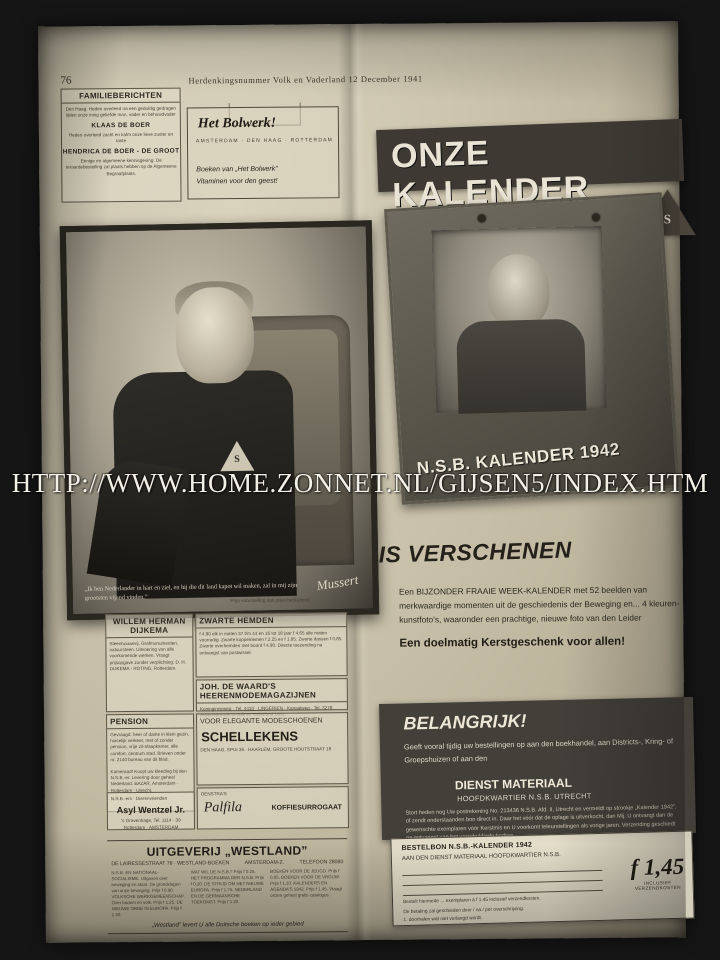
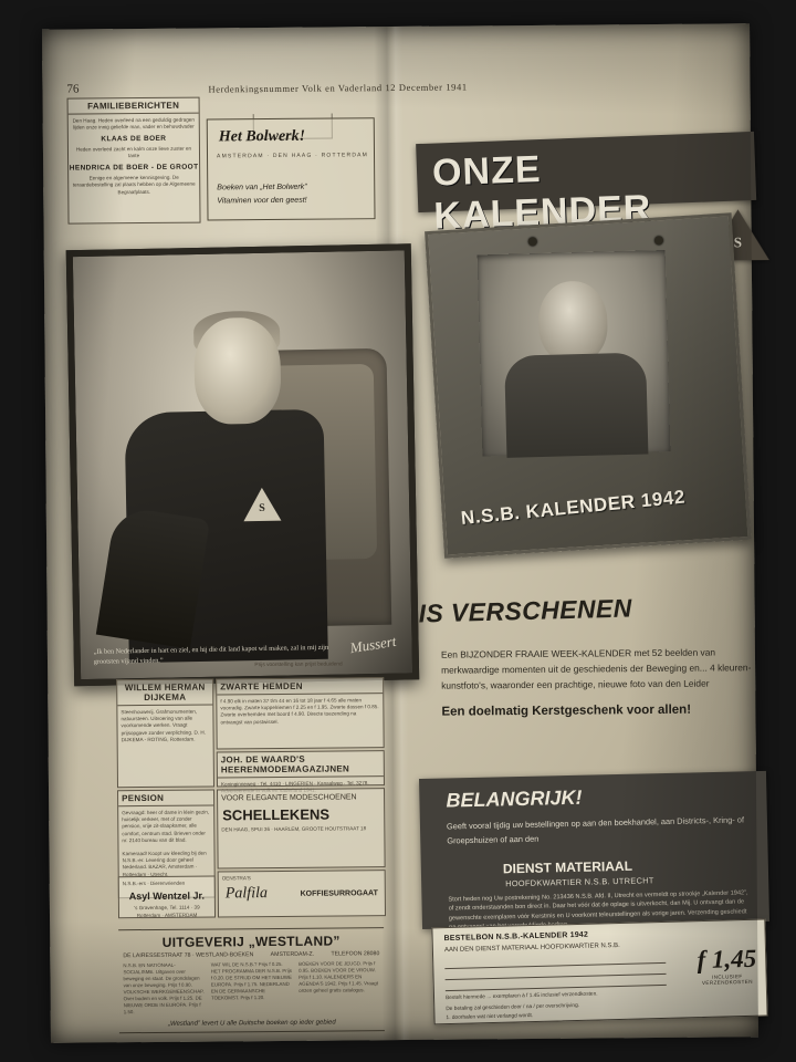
- HTTP://WWW.HOME.ZONNET.NL/GIJSEN5/INDEX.HTM
